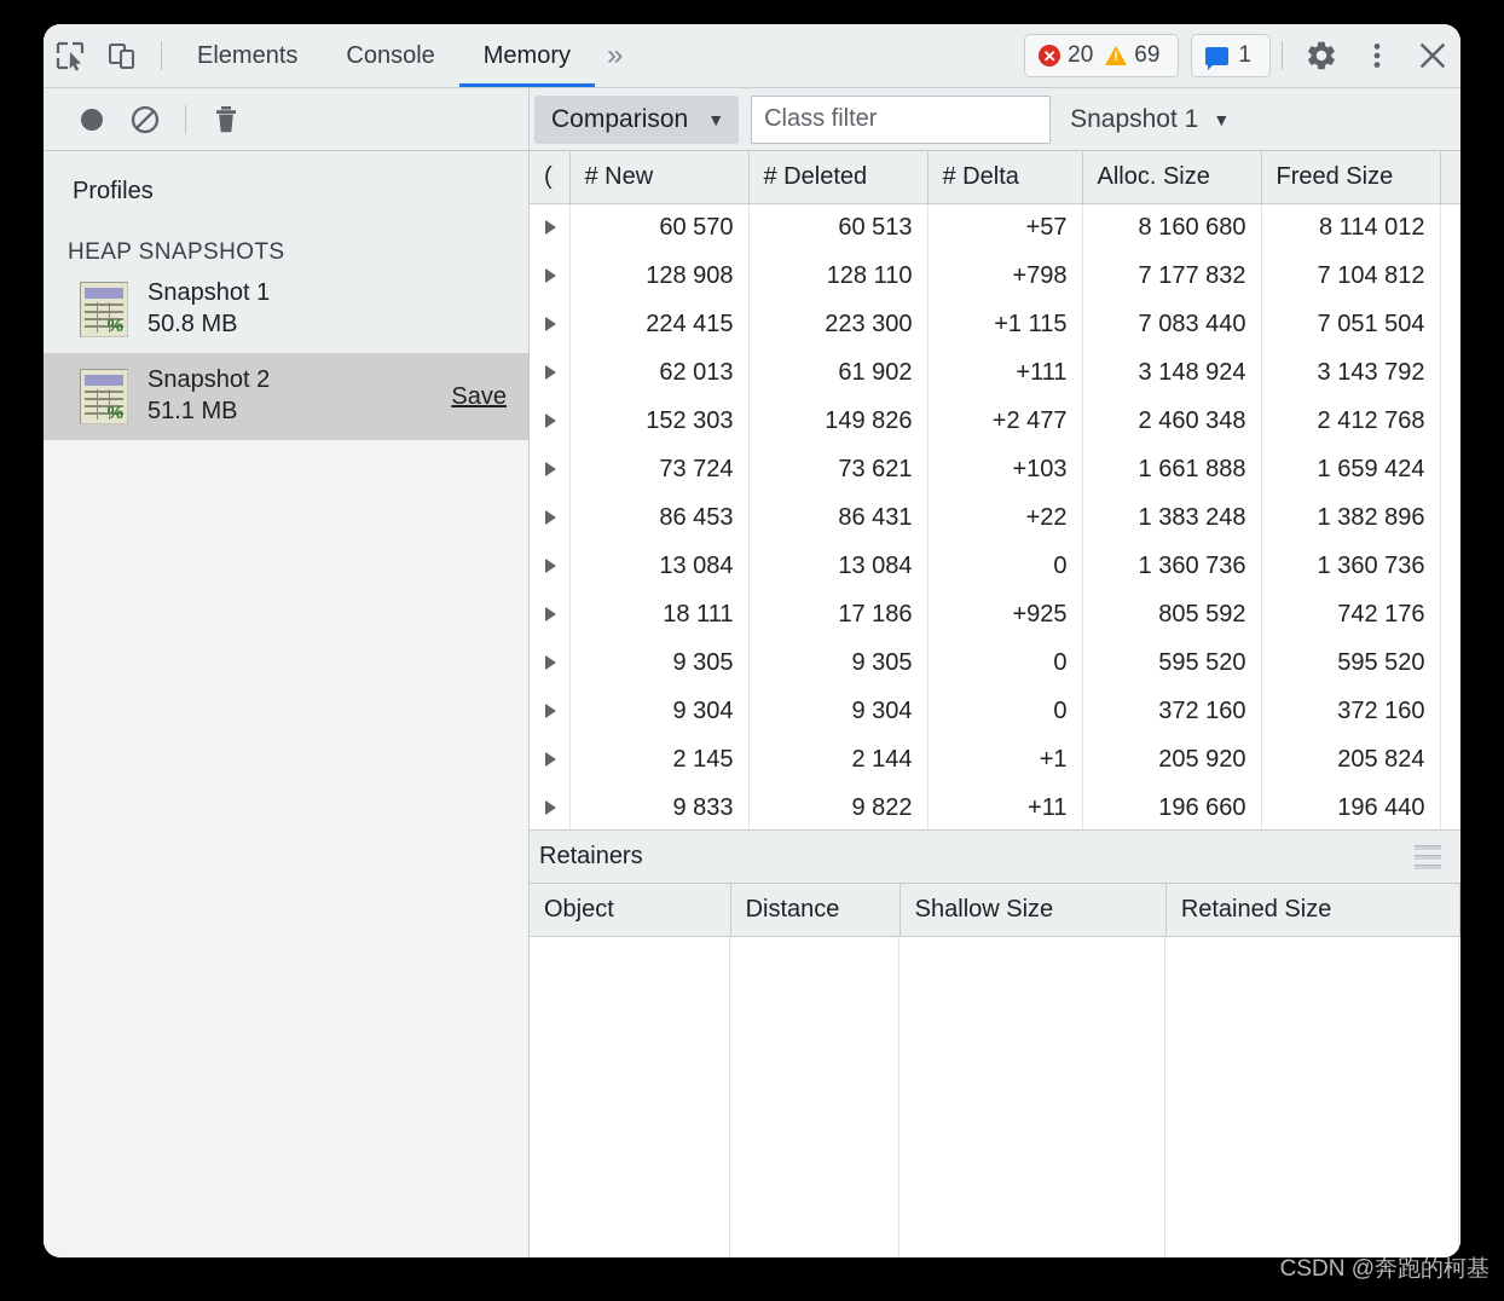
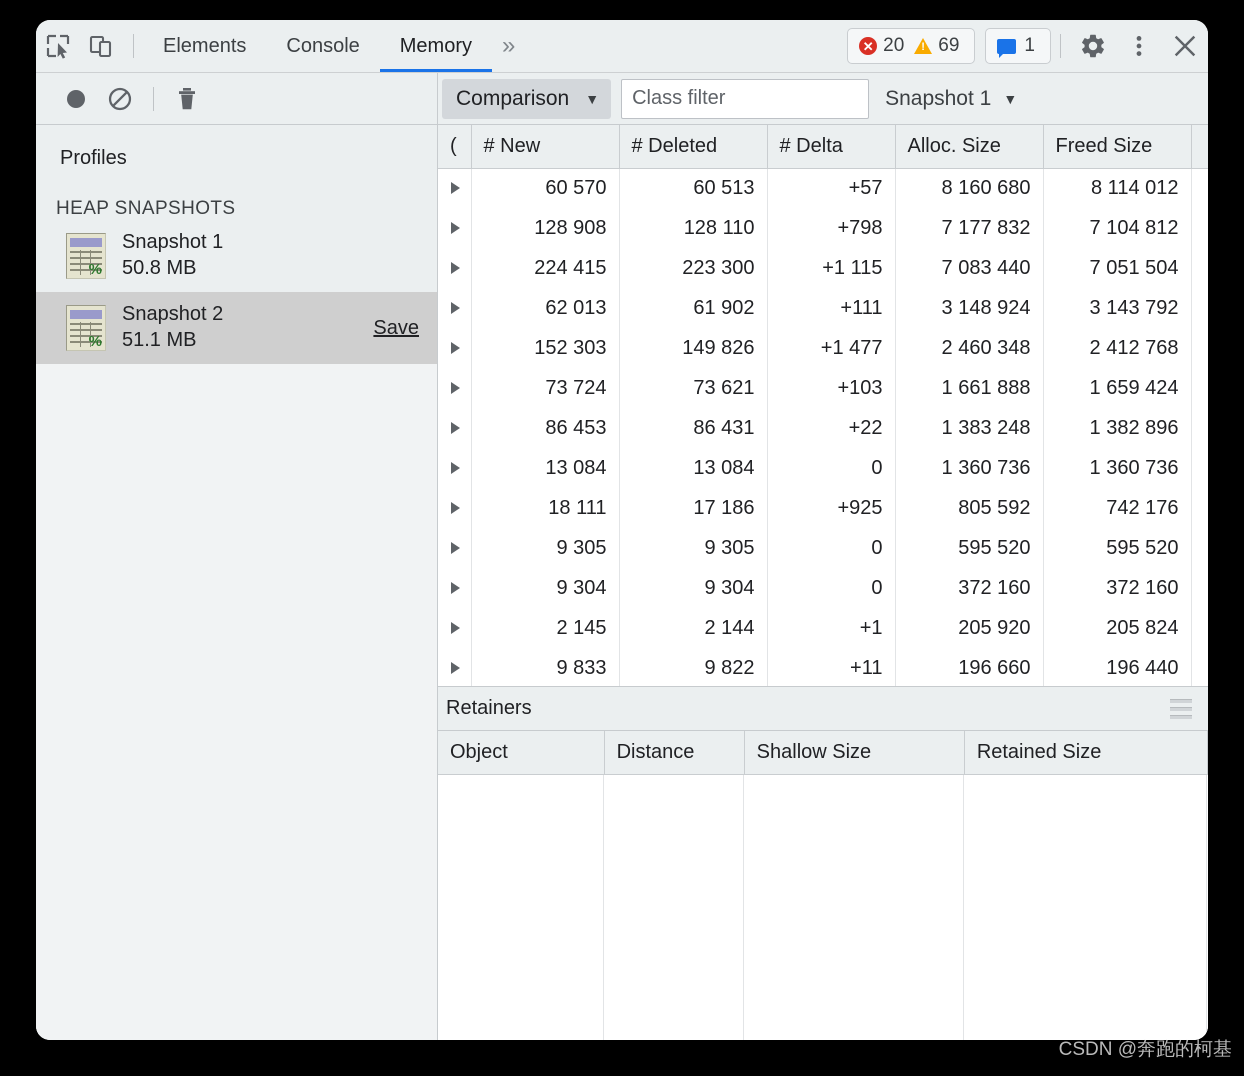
  Elements
  Console
  Memory
  »
  ✕
  20
  69
  1
  Profiles
  HEAP SNAPSHOTS
  %
  Snapshot 1
  50.8 MB
  %
  Snapshot 2
  51.1 MB
  Save
  Comparison
  ▼
  Class filter
  Snapshot 1
  ▼
  (	# New	# Deleted	# Delta	Alloc. Size	Freed Size
  	60 570	60 513	+57	8 160 680	8 114 012
  	128 908	128 110	+798	7 177 832	7 104 812
  	224 415	223 300	+1 115	7 083 440	7 051 504
  	62 013	61 902	+111	3 148 924	3 143 792
- 	152 303	149 826	+2 477	2 460 348	2 412 768
+ 	152 303	149 826	+1 477	2 460 348	2 412 768
  	73 724	73 621	+103	1 661 888	1 659 424
  	86 453	86 431	+22	1 383 248	1 382 896
  	13 084	13 084	0	1 360 736	1 360 736
  	18 111	17 186	+925	805 592	742 176
  	9 305	9 305	0	595 520	595 520
  	9 304	9 304	0	372 160	372 160
  	2 145	2 144	+1	205 920	205 824
  	9 833	9 822	+11	196 660	196 440
  Retainers
  Object	Distance	Shallow Size	Retained Size
  CSDN @奔跑的柯基
